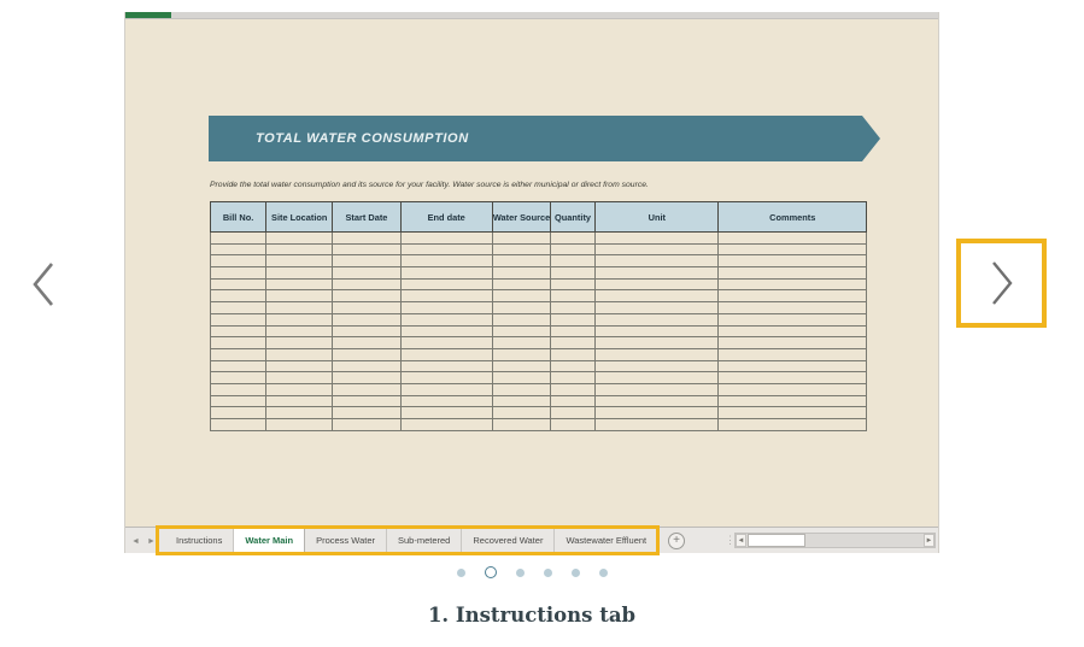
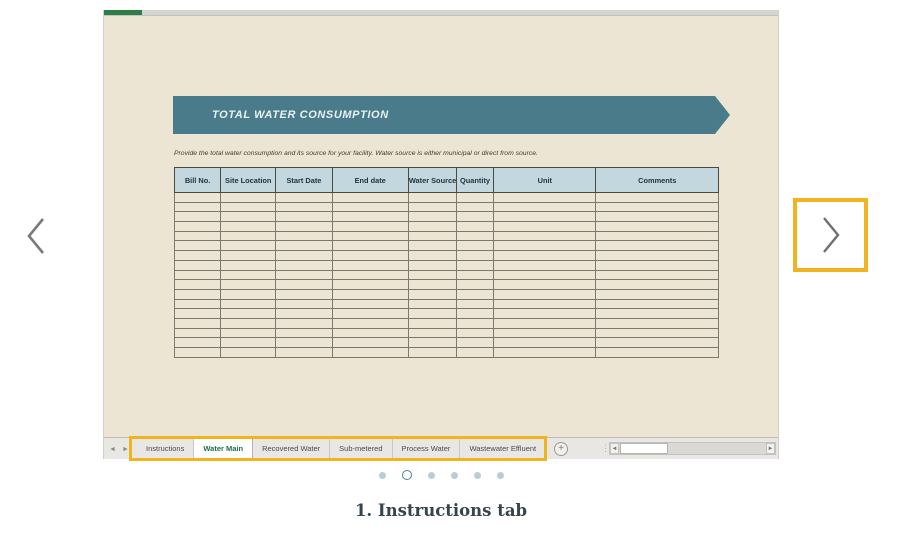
  TOTAL WATER CONSUMPTION
  Bill No.	Site Location	Start Date	End date	Water Source	Quantity	Unit	Comments
  Instructions
  Water Main
- Process Water
+ Recovered Water
  Sub-metered
- Recovered Water
+ Process Water
  Wastewater Effluent
  +
  ⋮
  1. Instructions tab
